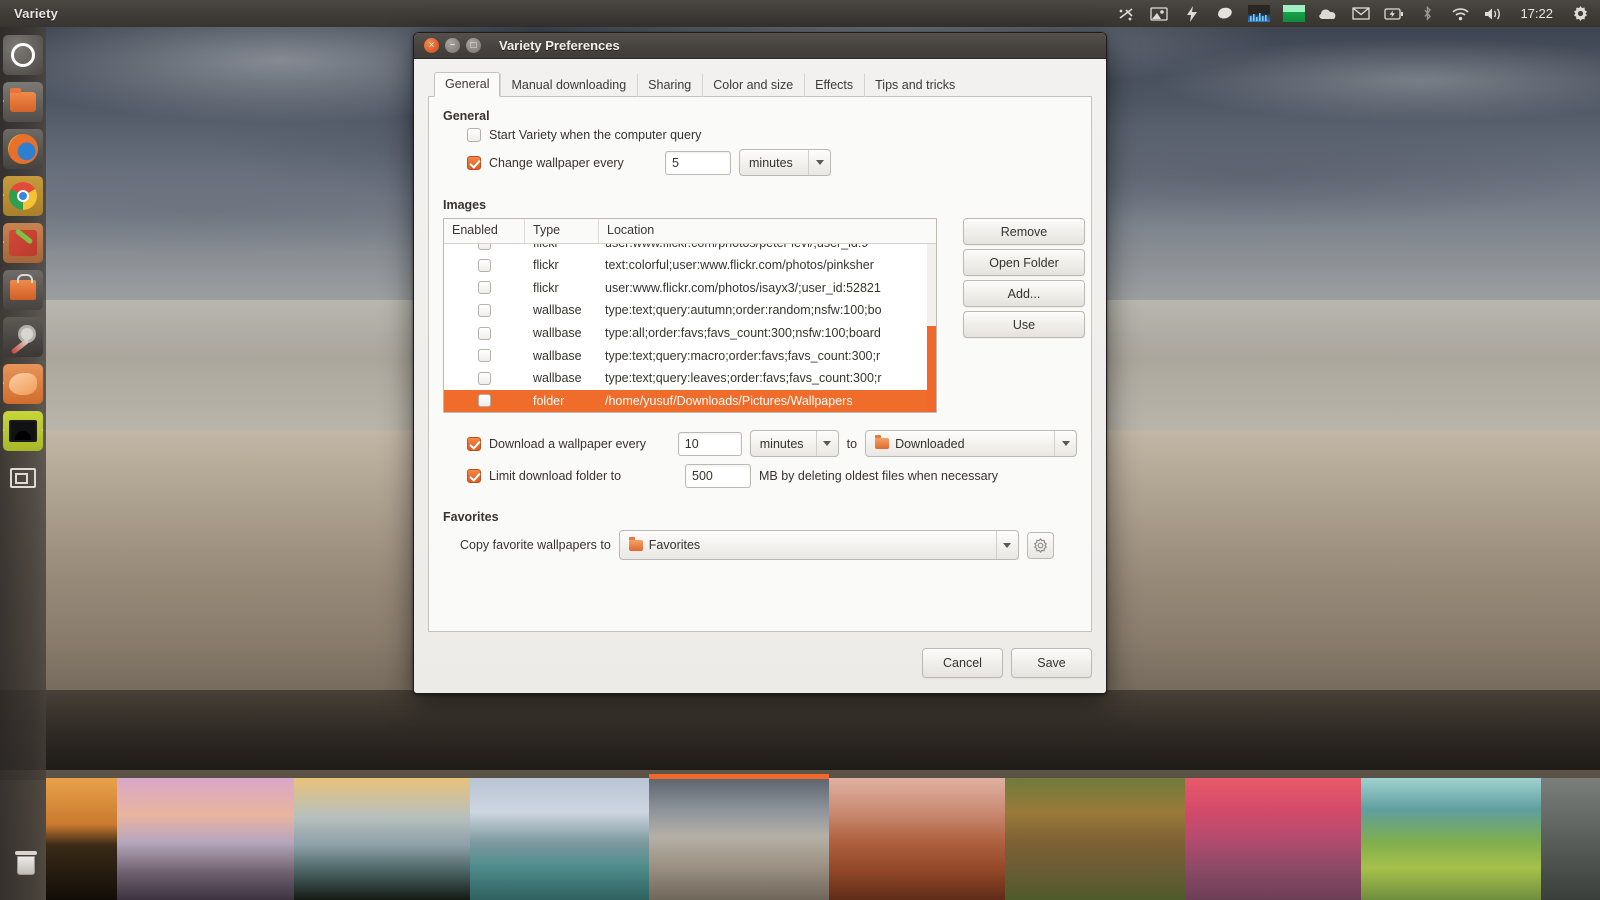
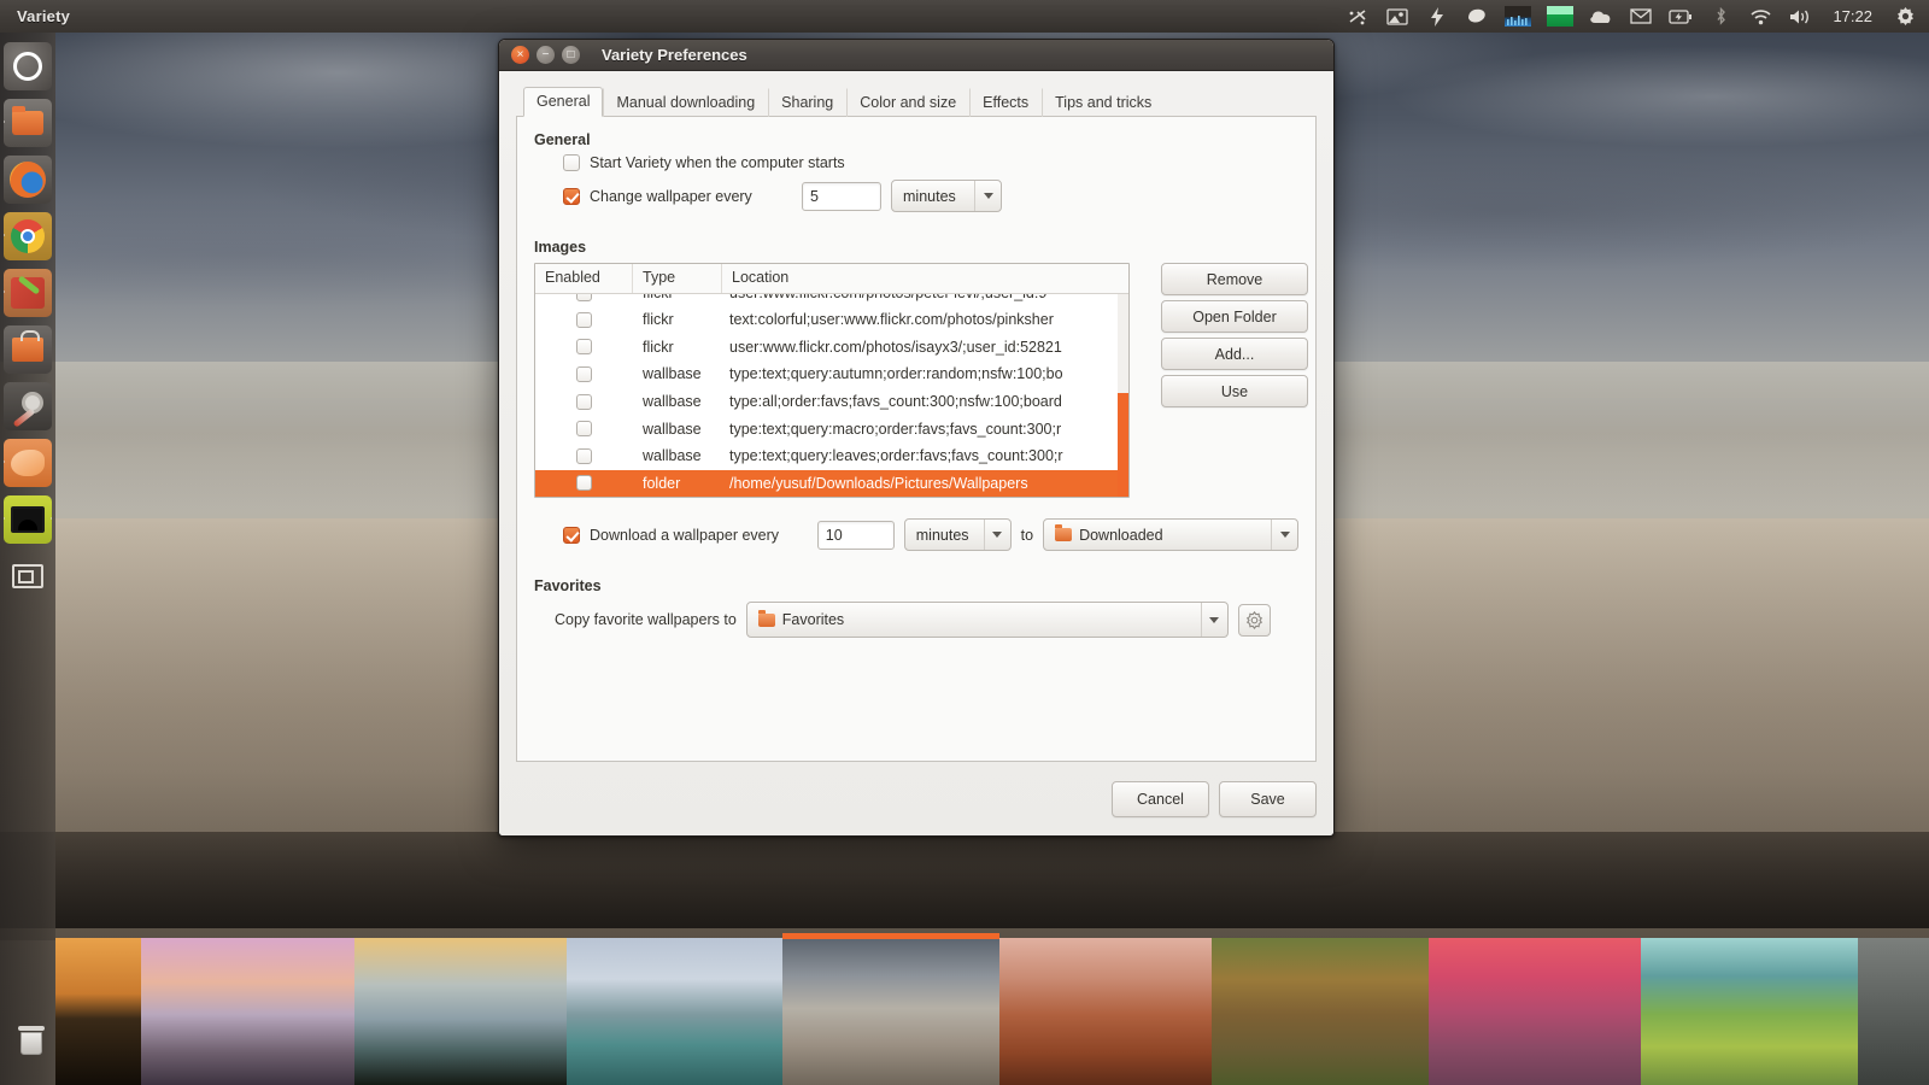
  Variety
  17:22
  ×
  −
  □
  Variety Preferences
  General
  Manual downloading
  Sharing
  Color and size
  Effects
  Tips and tricks
  General
- Start Variety when the computer query
+ Start Variety when the computer starts
  Change wallpaper every
  5
  minutes
  Images
  Enabled
  Type
  Location
  flickr
  user:www.flickr.com/photos/peter levi/;user_id:9
  flickr
  text:colorful;user:www.flickr.com/photos/pinksher
  flickr
  user:www.flickr.com/photos/isayx3/;user_id:52821
  wallbase
  type:text;query:autumn;order:random;nsfw:100;bo
  wallbase
  type:all;order:favs;favs_count:300;nsfw:100;board
  wallbase
  type:text;query:macro;order:favs;favs_count:300;r
  wallbase
  type:text;query:leaves;order:favs;favs_count:300;r
  folder
  /home/yusuf/Downloads/Pictures/Wallpapers
  Remove
  Open Folder
  Add...
  Use
  Download a wallpaper every
  10
  minutes
  to
  Downloaded
- Limit download folder to
- 500
- MB by deleting oldest files when necessary
  Favorites
  Copy favorite wallpapers to
  Favorites
  Cancel
  Save
